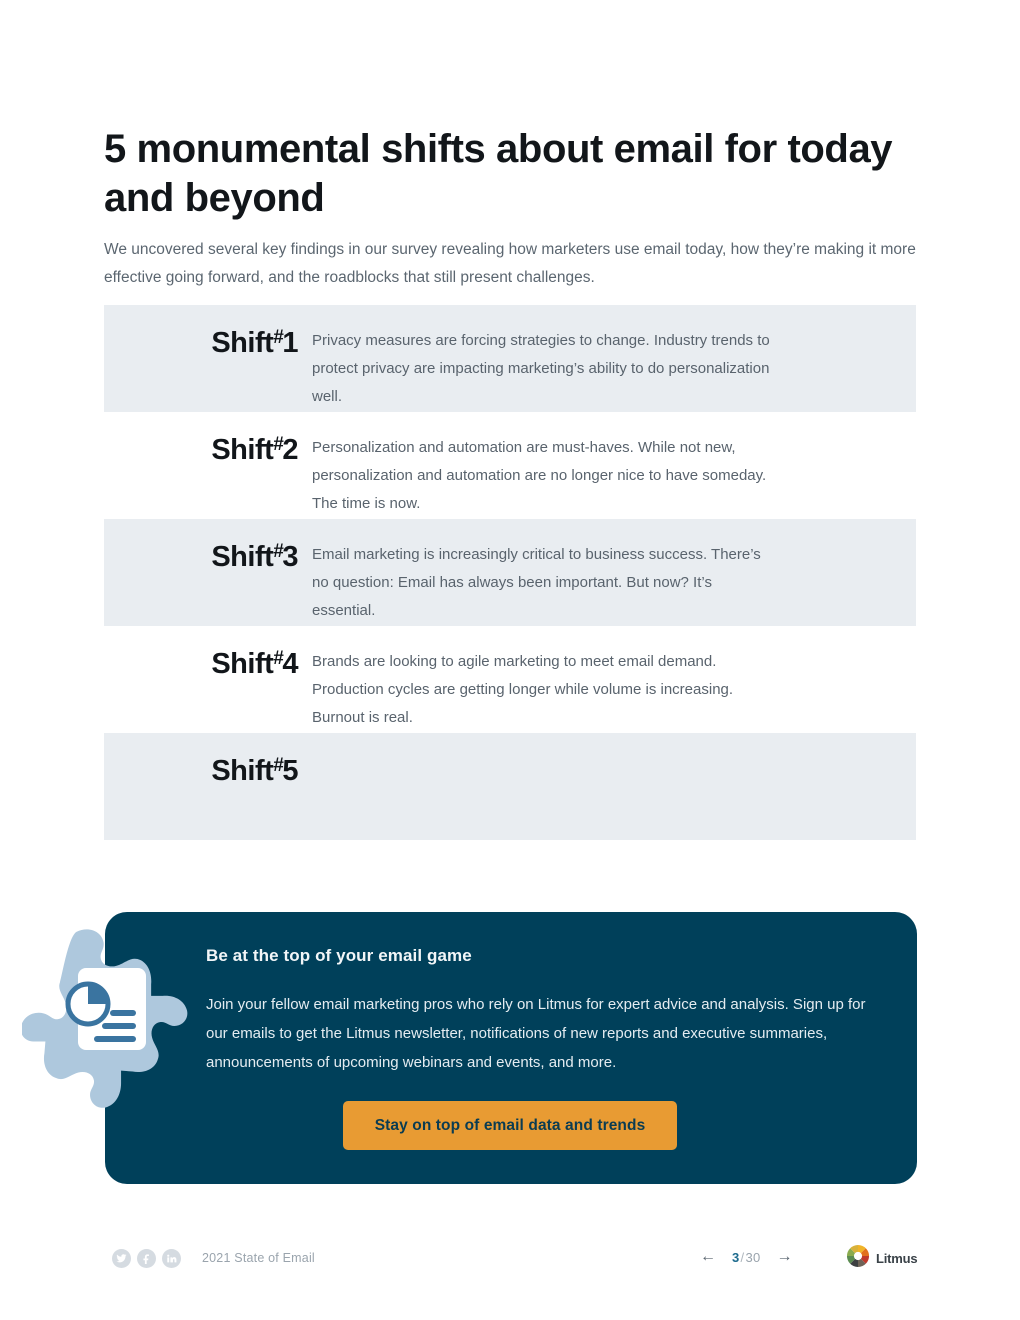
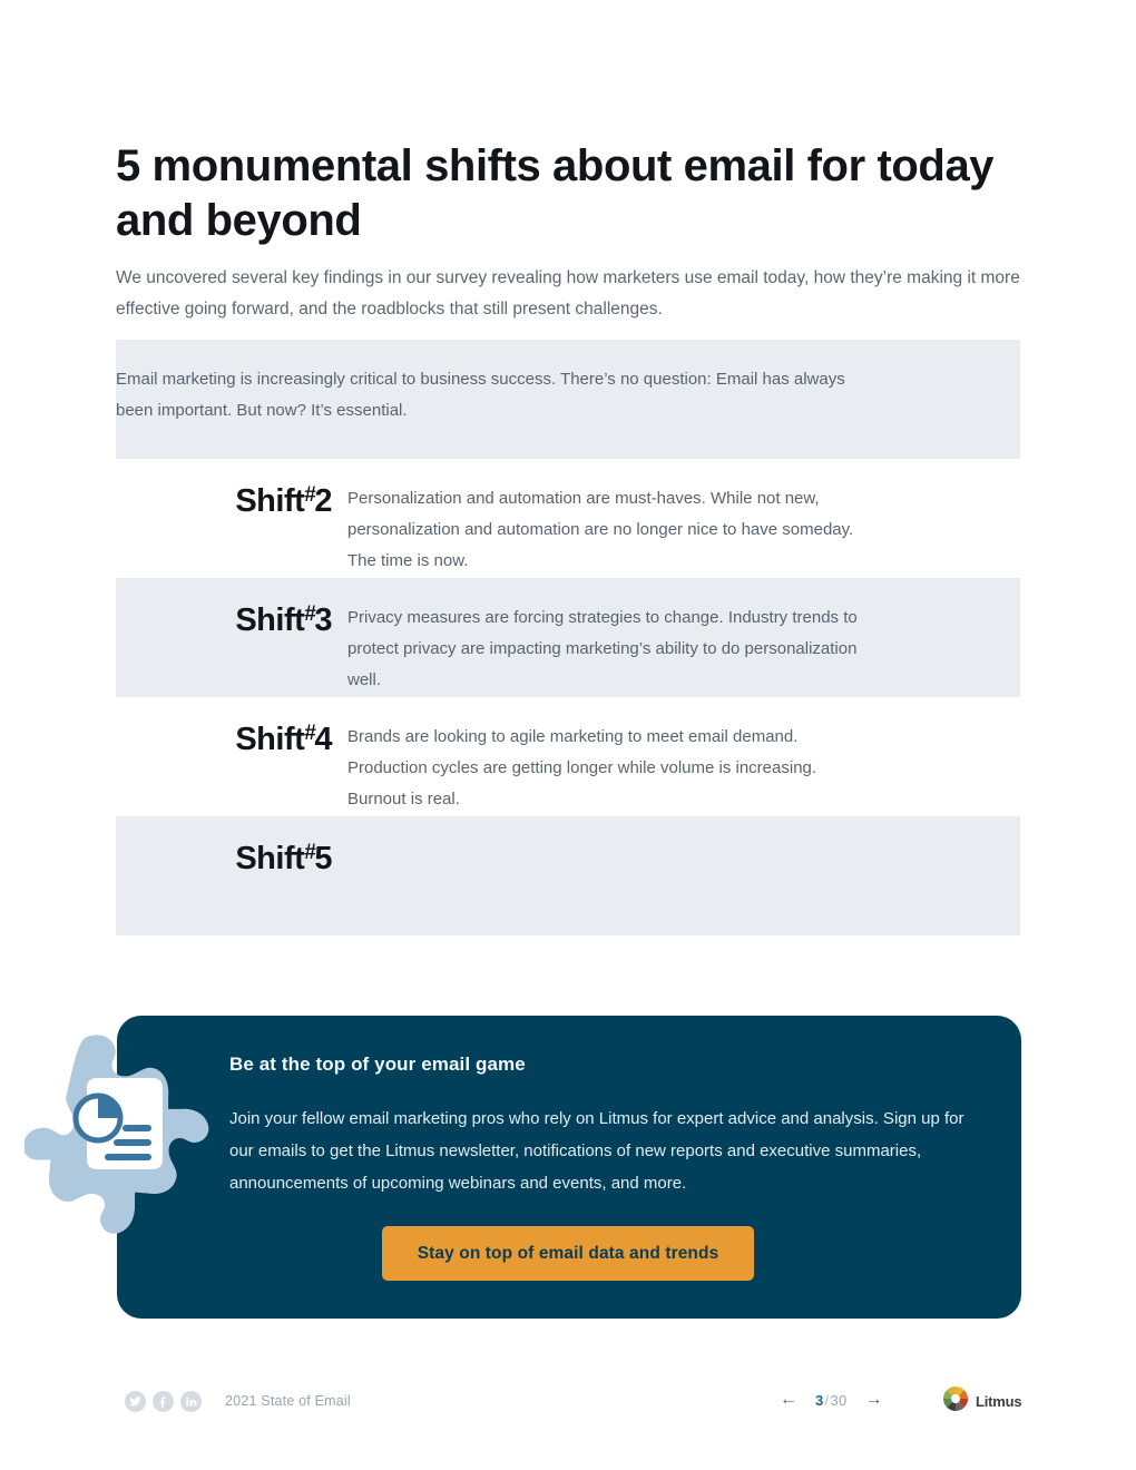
  5 monumental shifts about email for today and beyond
  We uncovered several key findings in our survey revealing how marketers use email today, how they’re making it more effective going forward, and the roadblocks that still present challenges.
- Shift#1
- Privacy measures are forcing strategies to change. Industry trends to protect privacy are impacting marketing’s ability to do personalization well.
+ Email marketing is increasingly critical to business success. There’s no question: Email has always been important. But now? It’s essential.
  Shift#2
  Personalization and automation are must-haves. While not new, personalization and automation are no longer nice to have someday. The time is now.
  Shift#3
- Email marketing is increasingly critical to business success. There’s no question: Email has always been important. But now? It’s essential.
+ Privacy measures are forcing strategies to change. Industry trends to protect privacy are impacting marketing’s ability to do personalization well.
  Shift#4
  Brands are looking to agile marketing to meet email demand. Production cycles are getting longer while volume is increasing. Burnout is real.
  Shift#5
  Be at the top of your email game
  Join your fellow email marketing pros who rely on Litmus for expert advice and analysis. Sign up for our emails to get the Litmus newsletter, notifications of new reports and executive summaries, announcements of upcoming webinars and events, and more.
  Stay on top of email data and trends
  2021 State of Email
  ←
  3/30
  →
  Litmus
